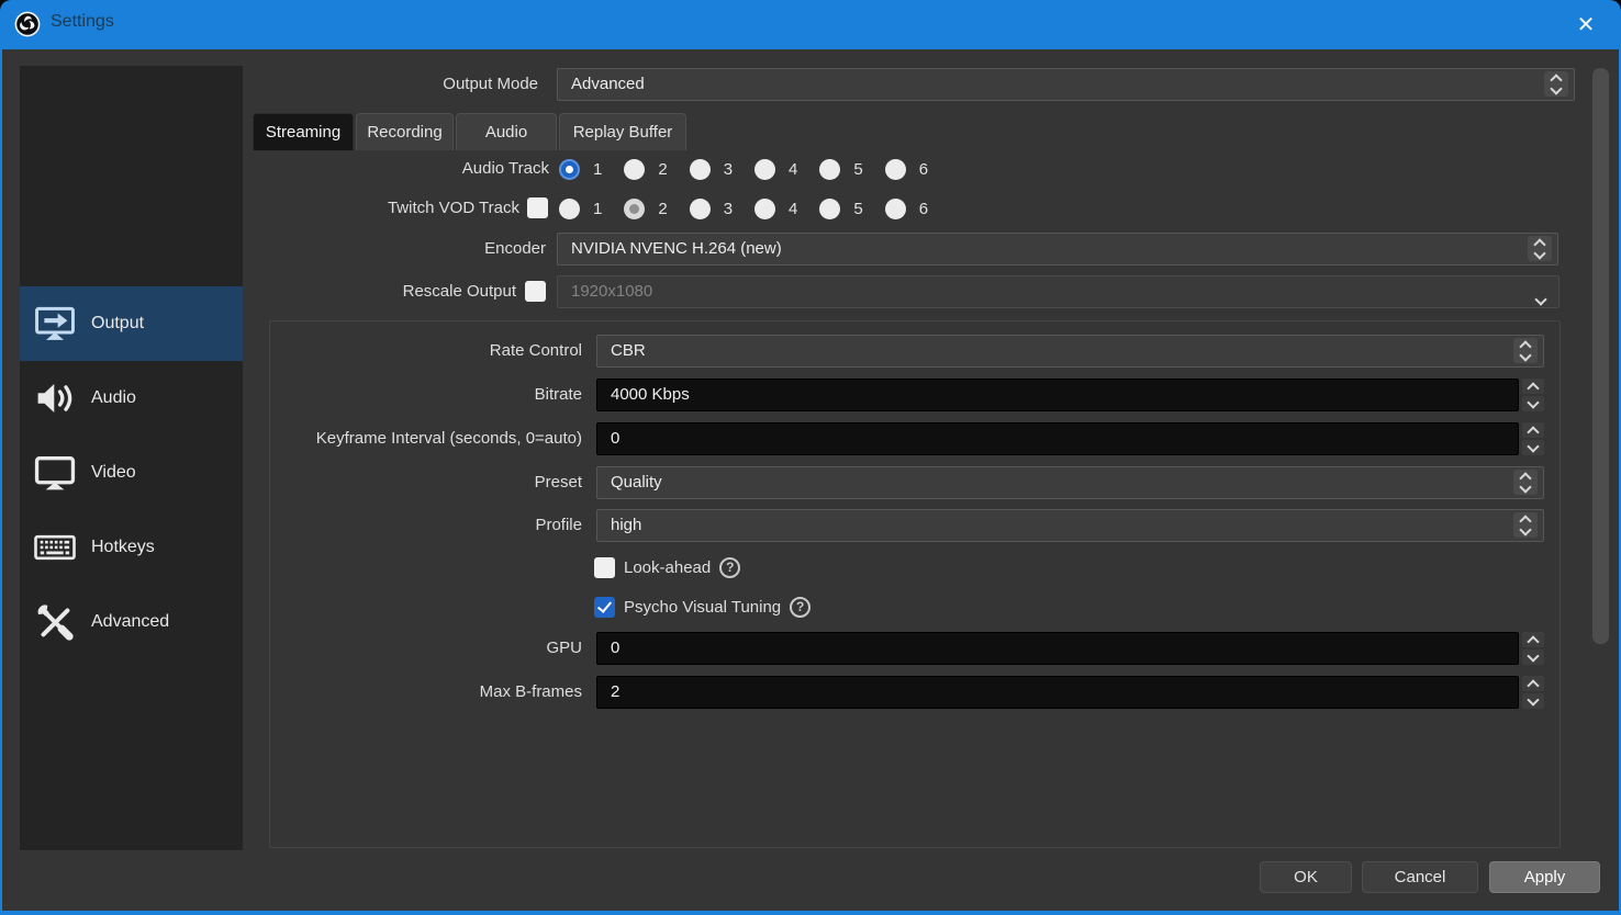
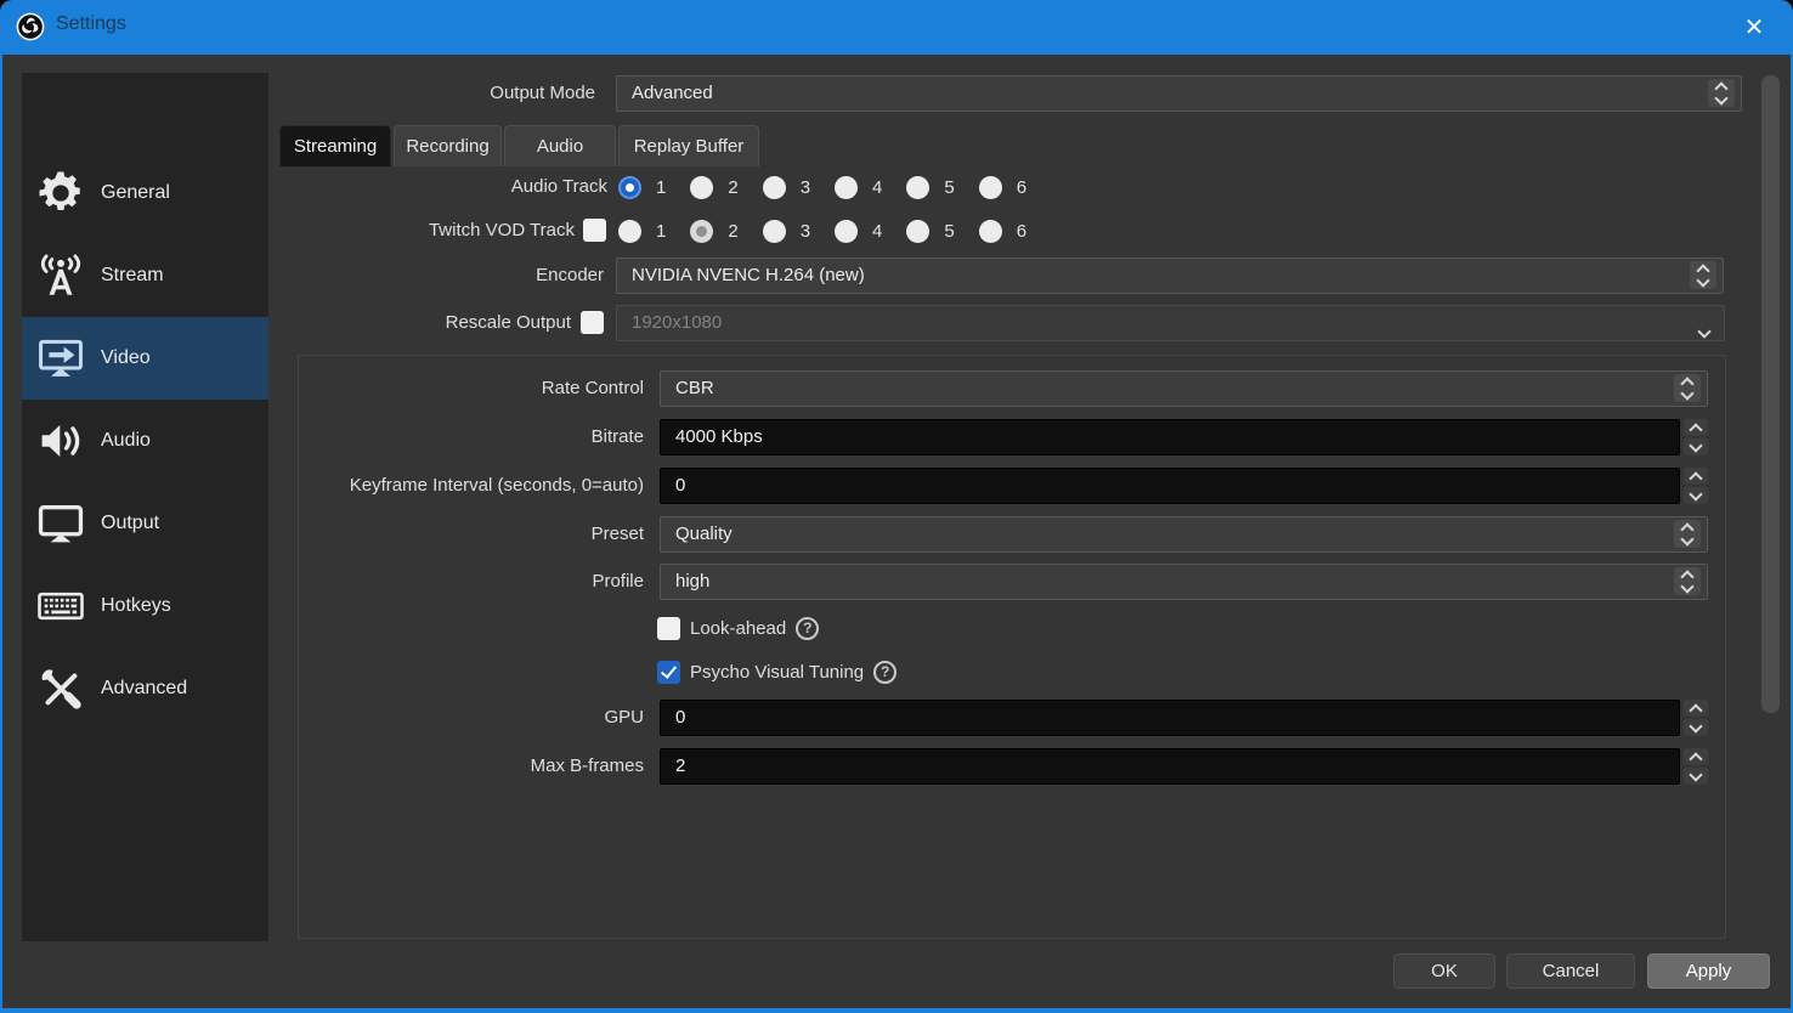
  Settings
  ✕
+ General
+ Stream
- Output
+ Video
  Audio
- Video
+ Output
  Hotkeys
  Advanced
  Output Mode
  Advanced
  Streaming
  Recording
  Audio
  Replay Buffer
  Audio Track
  1
  2
  3
  4
  5
  6
  Twitch VOD Track
  1
  2
  3
  4
  5
  6
  Encoder
  NVIDIA NVENC H.264 (new)
  Rescale Output
  1920x1080
  Rate Control
  CBR
  Bitrate
  4000 Kbps
  Keyframe Interval (seconds, 0=auto)
  0
  Preset
  Quality
  Profile
  high
  Look-ahead
  ?
  Psycho Visual Tuning
  ?
  GPU
  0
  Max B-frames
  2
  OK
  Cancel
  Apply
